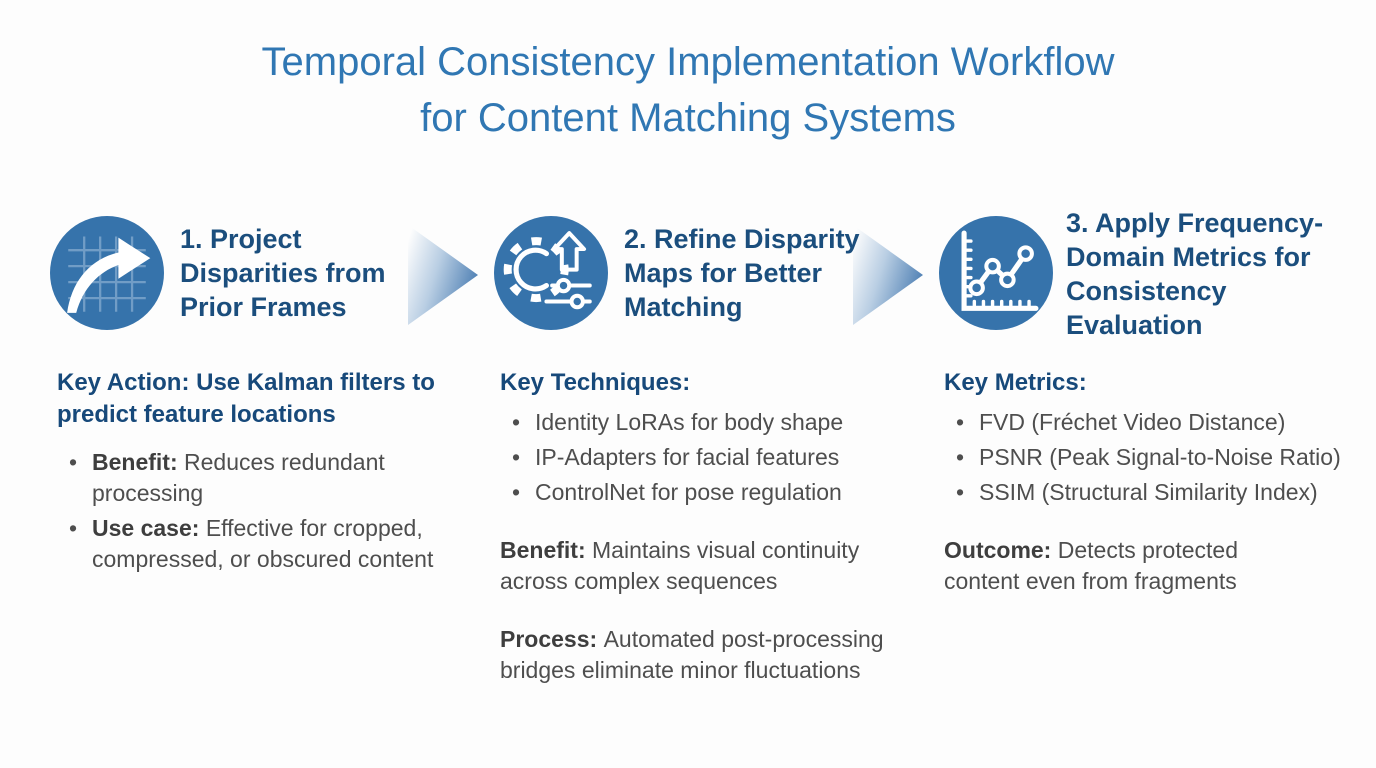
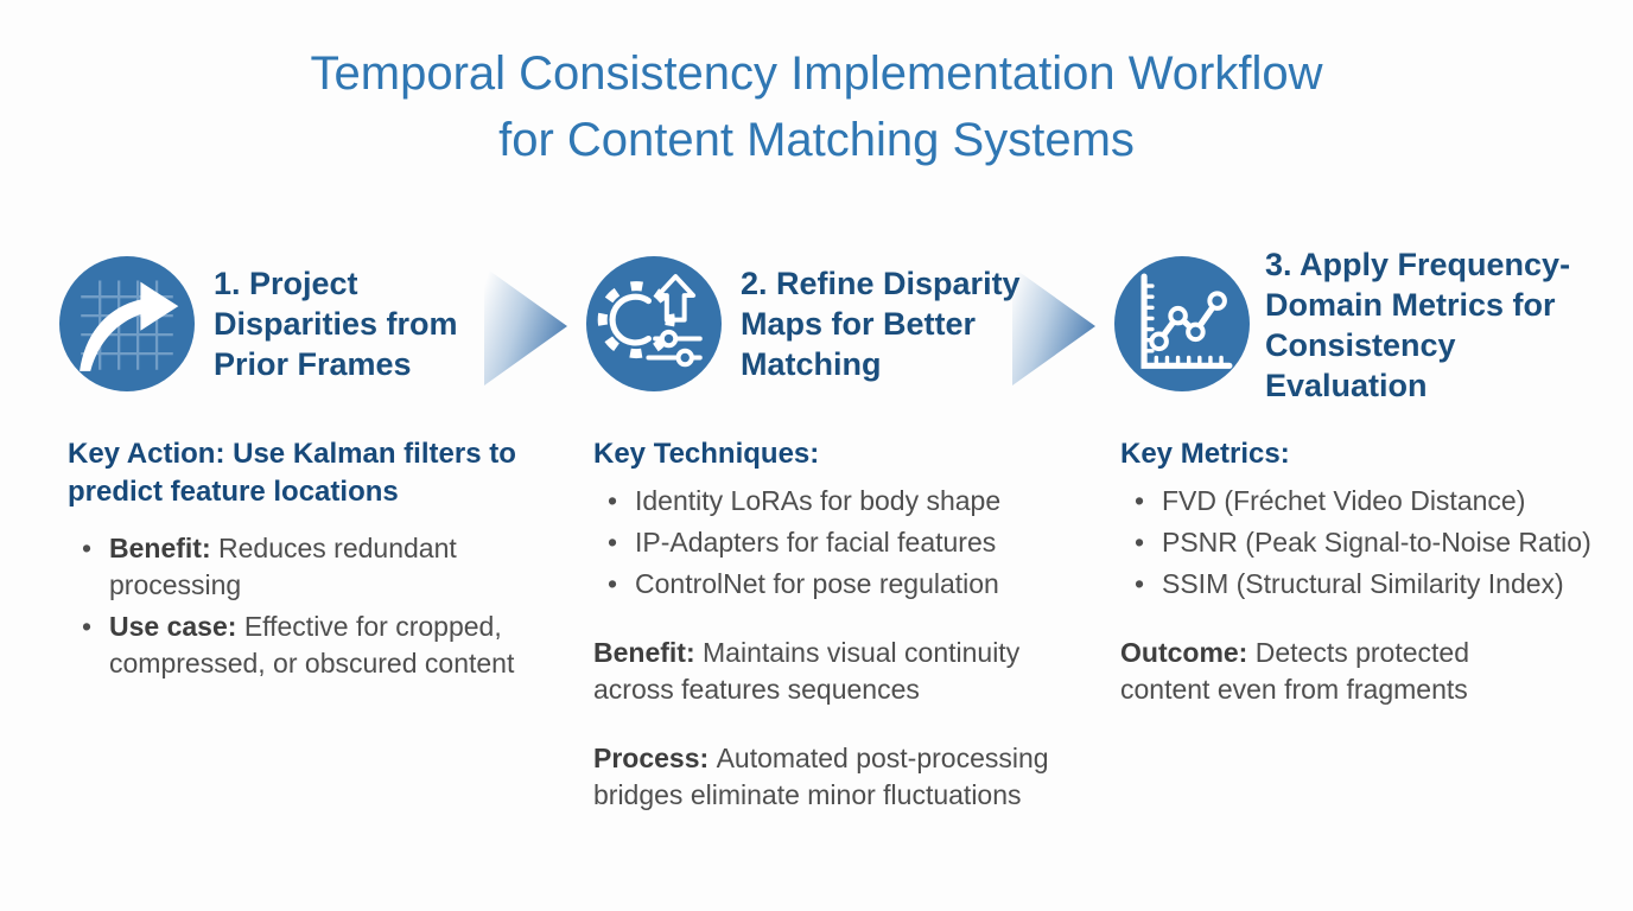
  Temporal Consistency Implementation Workflow
  for Content Matching Systems
  1. Project Disparities from Prior Frames
  2. Refine Disparity Maps for Better Matching
  3. Apply Frequency-Domain Metrics for Consistency Evaluation
  Key Action: Use Kalman filters to predict feature locations
  Benefit: Reduces redundant processing
  Use case: Effective for cropped, compressed, or obscured content
  Key Techniques:
  Identity LoRAs for body shape
  IP-Adapters for facial features
  ControlNet for pose regulation
- Benefit: Maintains visual continuity across complex sequences
+ Benefit: Maintains visual continuity across features sequences
  Process: Automated post-processing bridges eliminate minor fluctuations
  Key Metrics:
  FVD (Fréchet Video Distance)
  PSNR (Peak Signal-to-Noise Ratio)
  SSIM (Structural Similarity Index)
  Outcome: Detects protected content even from fragments
